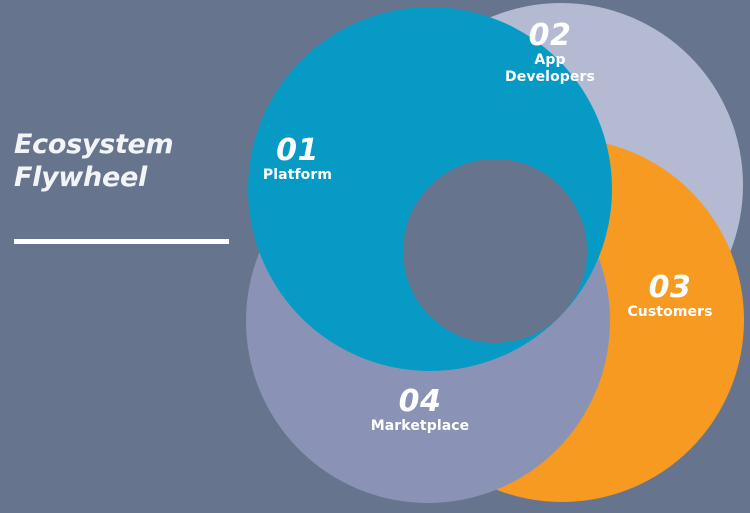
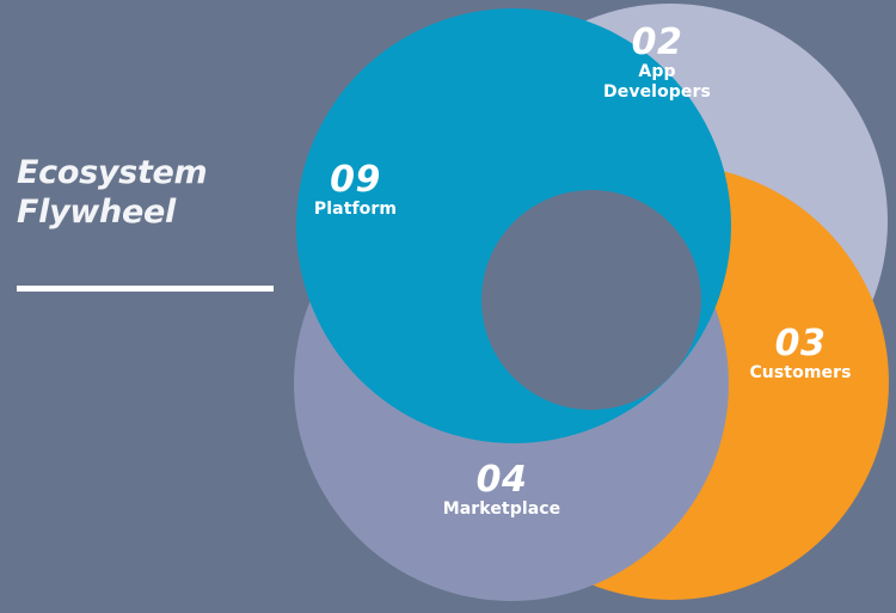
  Ecosystem
  Flywheel
- 01
+ 09
  Platform
  02
  App
  Developers
  03
  Customers
  04
  Marketplace
